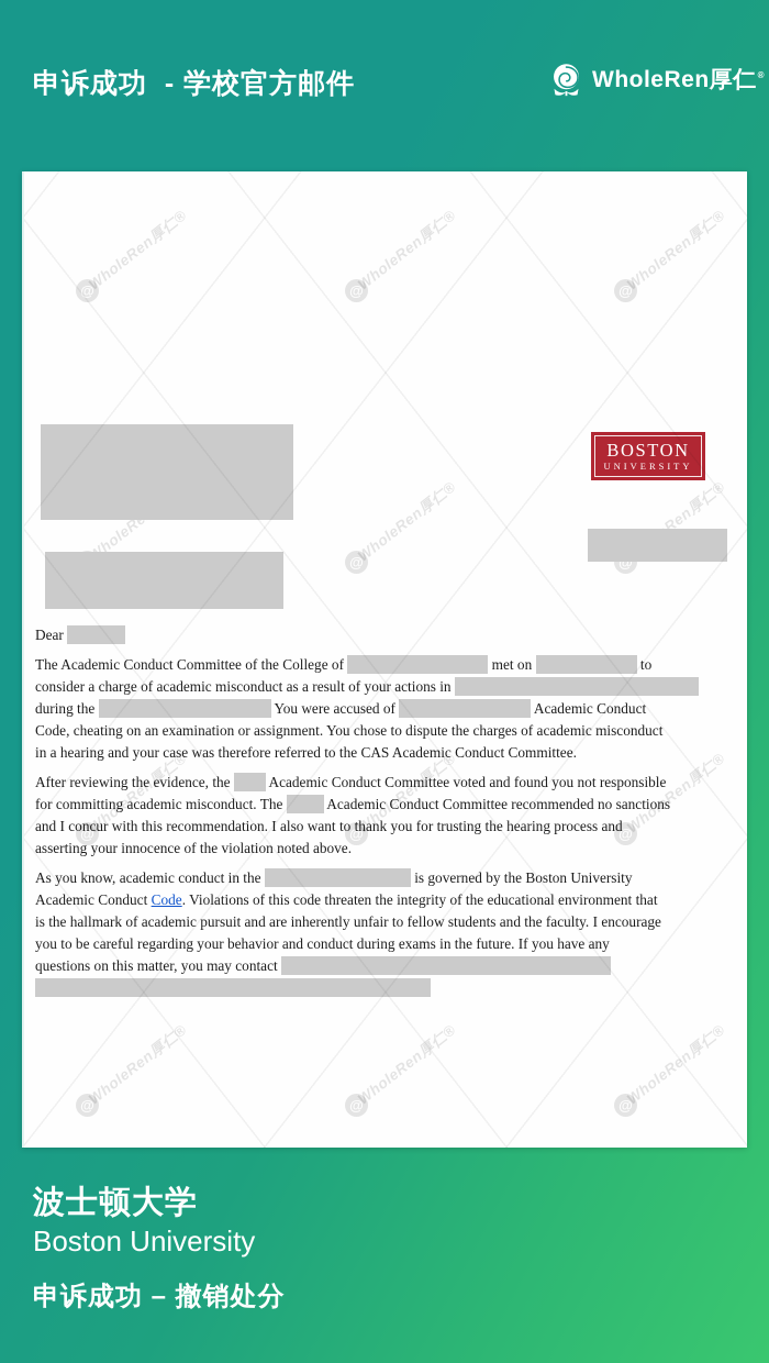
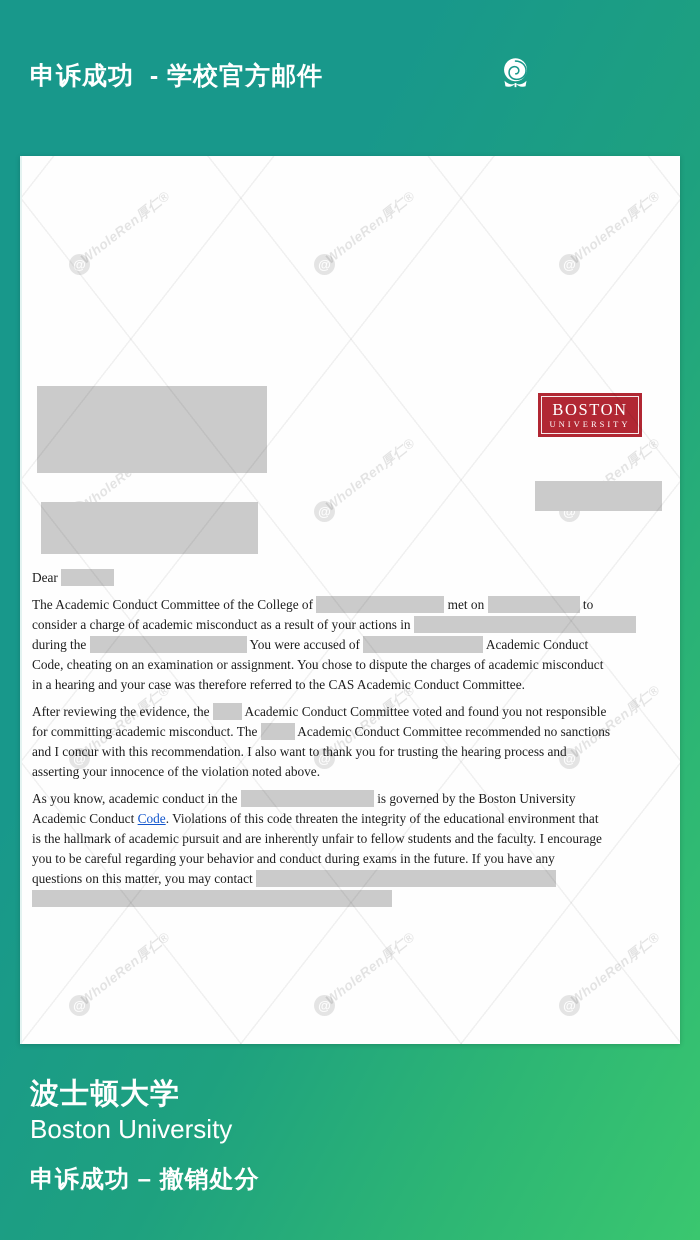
  申诉成功 - 学校官方邮件
- WholeRen厚仁®
  波士顿大学
  Boston University
  申诉成功 – 撤销处分
